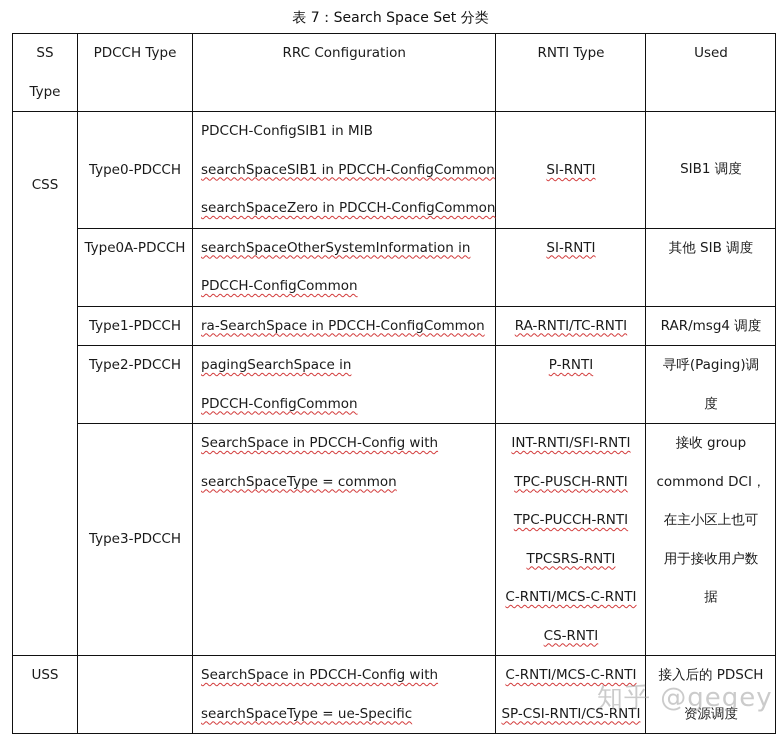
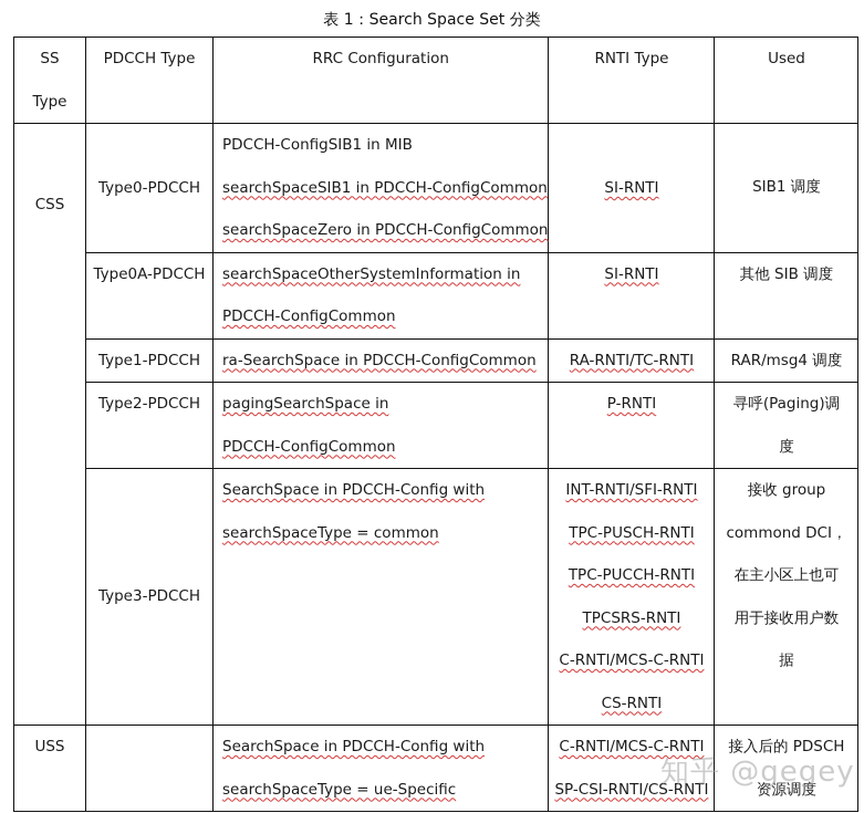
- 表 7：Search Space Set 分类
+ 表 1：Search Space Set 分类
  SS Type	PDCCH Type	RRC Configuration	RNTI Type	Used
  CSS	Type0-PDCCH	PDCCH-ConfigSIB1 in MIB searchSpaceSIB1 in PDCCH-ConfigCommon searchSpaceZero in PDCCH-ConfigCommon	SI-RNTI	SIB1 调度
  Type0A-PDCCH	searchSpaceOtherSystemInformation in PDCCH-ConfigCommon	SI-RNTI	其他 SIB 调度
  Type1-PDCCH	ra-SearchSpace in PDCCH-ConfigCommon	RA-RNTI/TC-RNTI	RAR/msg4 调度
  Type2-PDCCH	pagingSearchSpace in PDCCH-ConfigCommon	P-RNTI	寻呼(Paging)调 度
  Type3-PDCCH	SearchSpace in PDCCH-Config with searchSpaceType = common	INT-RNTI/SFI-RNTI TPC-PUSCH-RNTI TPC-PUCCH-RNTI TPCSRS-RNTI C-RNTI/MCS-C-RNTI CS-RNTI	接收 group commond DCI， 在主小区上也可 用于接收用户数 据
  USS		SearchSpace in PDCCH-Config with searchSpaceType = ue-Specific	C-RNTI/MCS-C-RNTI SP-CSI-RNTI/CS-RNTI	接入后的 PDSCH 资源调度
  知乎 @gegey
